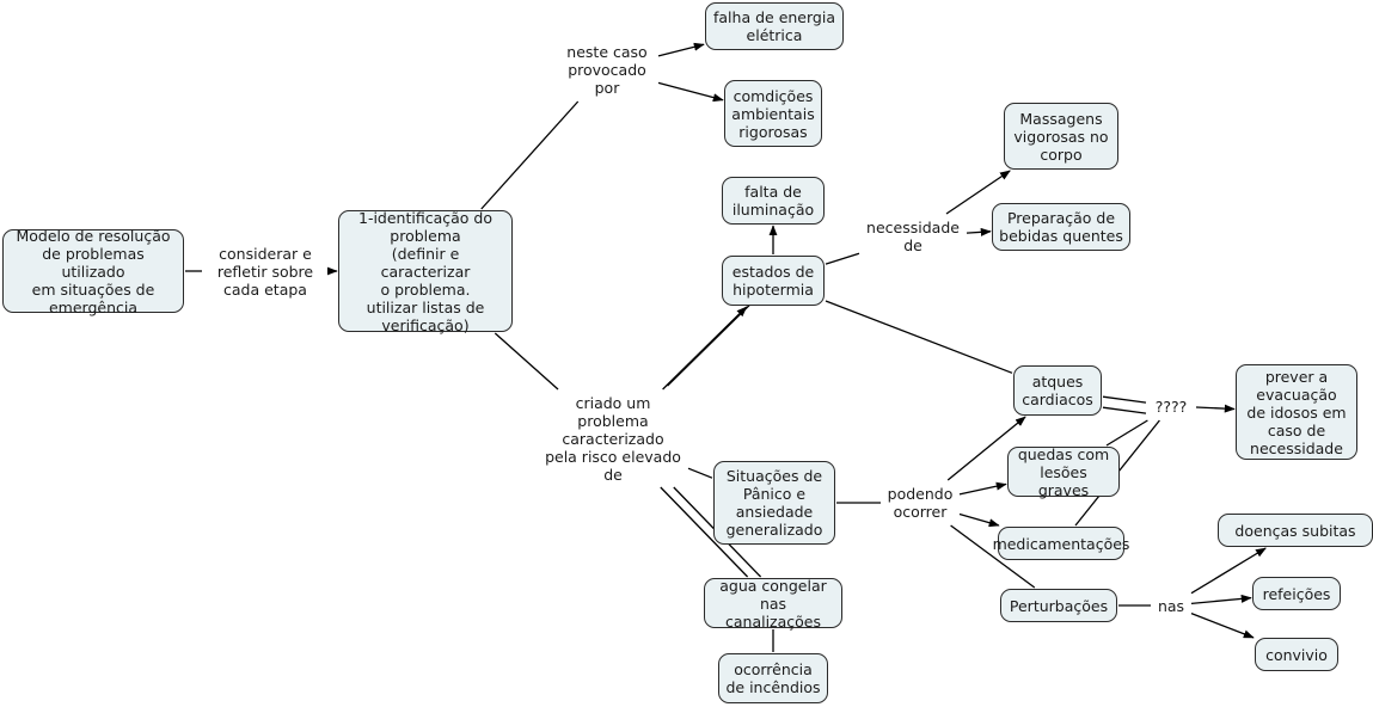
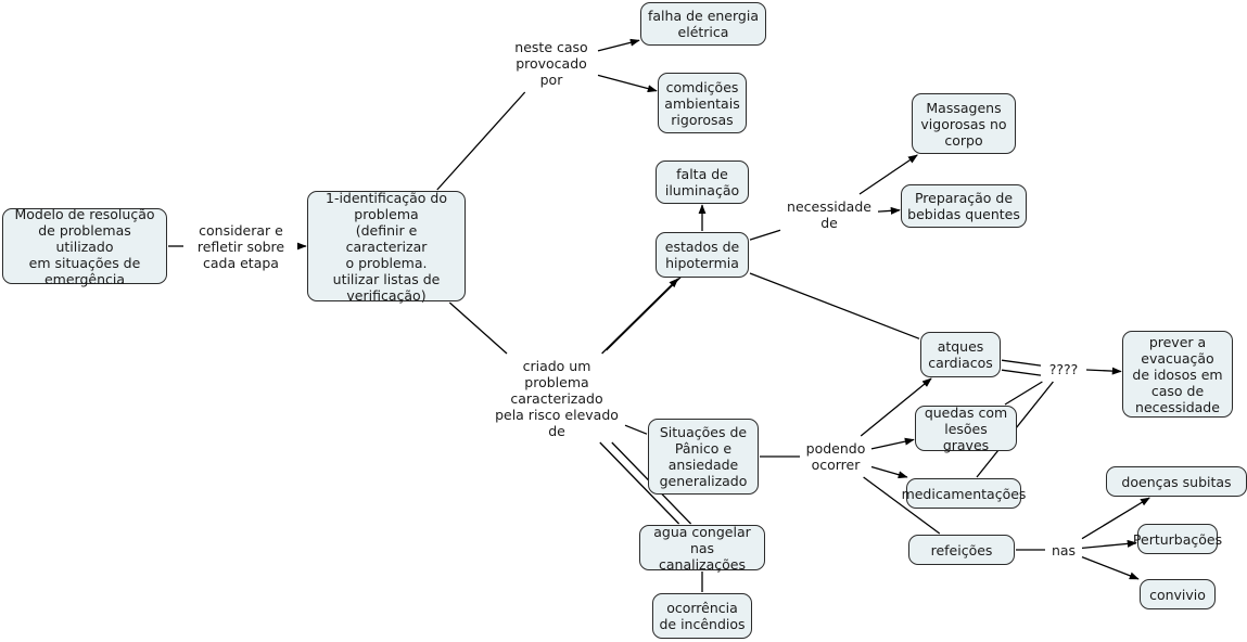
  Modelo de resolução
  de problemas utilizado
  em situações de
  emergência
  1-identificação do
  problema
  (definir e caracterizar
  o problema.
  utilizar listas de
  verificação)
  falha de energia
  elétrica
  comdições
  ambientais
  rigorosas
  falta de
  iluminação
  estados de
  hipotermia
  Massagens
  vigorosas no
  corpo
  Preparação de
  bebidas quentes
  atques
  cardiacos
  quedas com
  lesões graves
  medicamentações
- Perturbações
+ refeições
  prever a
  evacuação
  de idosos em
  caso de
  necessidade
  Situações de
  Pânico e
  ansiedade
  generalizado
  agua congelar
  nas canalizações
  ocorrência
  de incêndios
  doenças subitas
- refeições
+ Perturbações
  convivio
  considerar e
  refletir sobre
  cada etapa
  neste caso
  provocado
  por
  criado um
  problema
  caracterizado
  pela risco elevado
  de
  necessidade
  de
  podendo
  ocorrer
  ????
  nas
